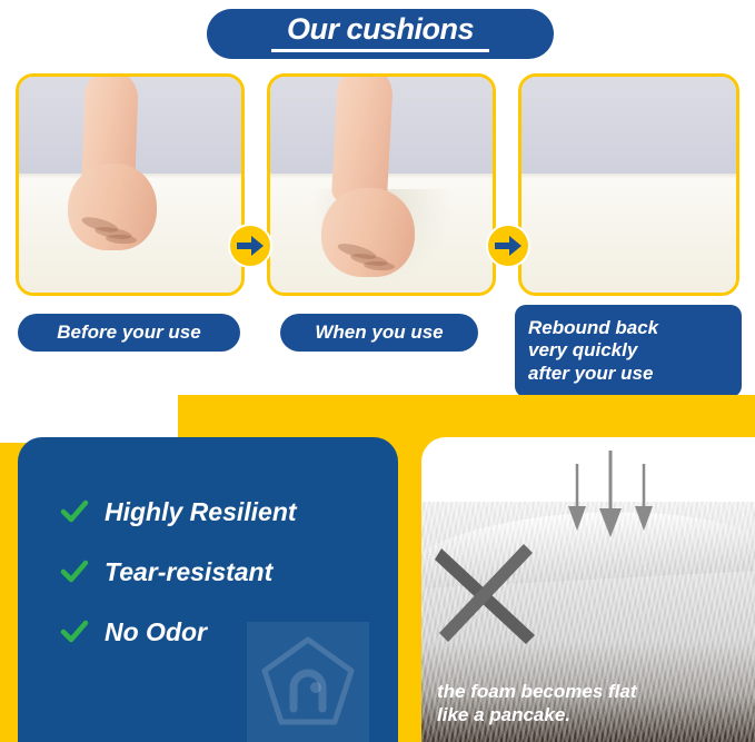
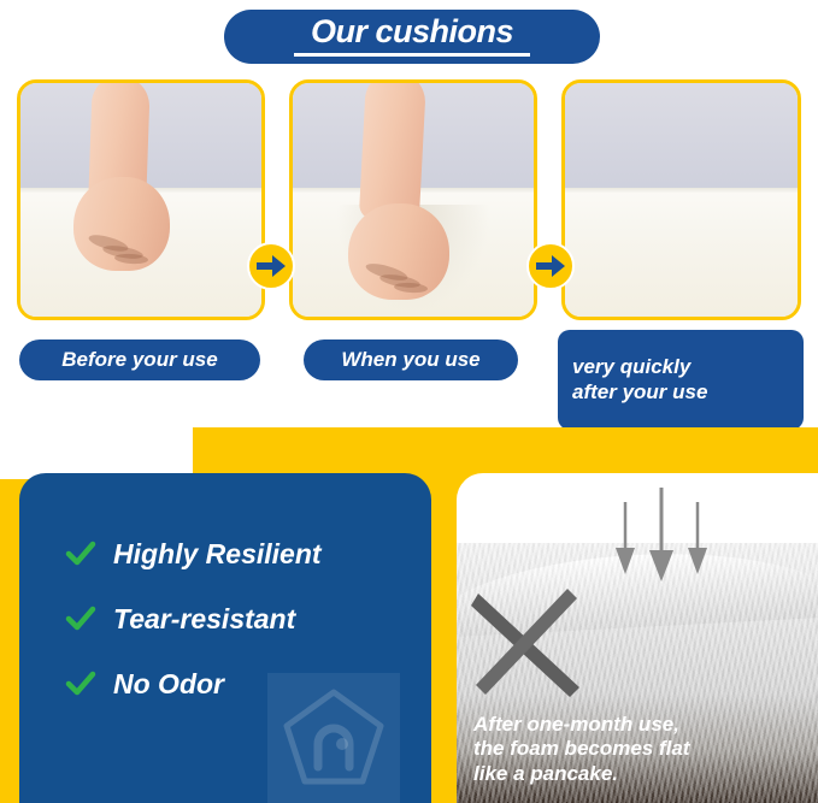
  Our cushions
  Before your use
  When you use
- Rebound back
  very quickly
  after your use
  Highly Resilient
  Tear-resistant
  No Odor
+ After one-month use,
  the foam becomes flat
  like a pancake.
